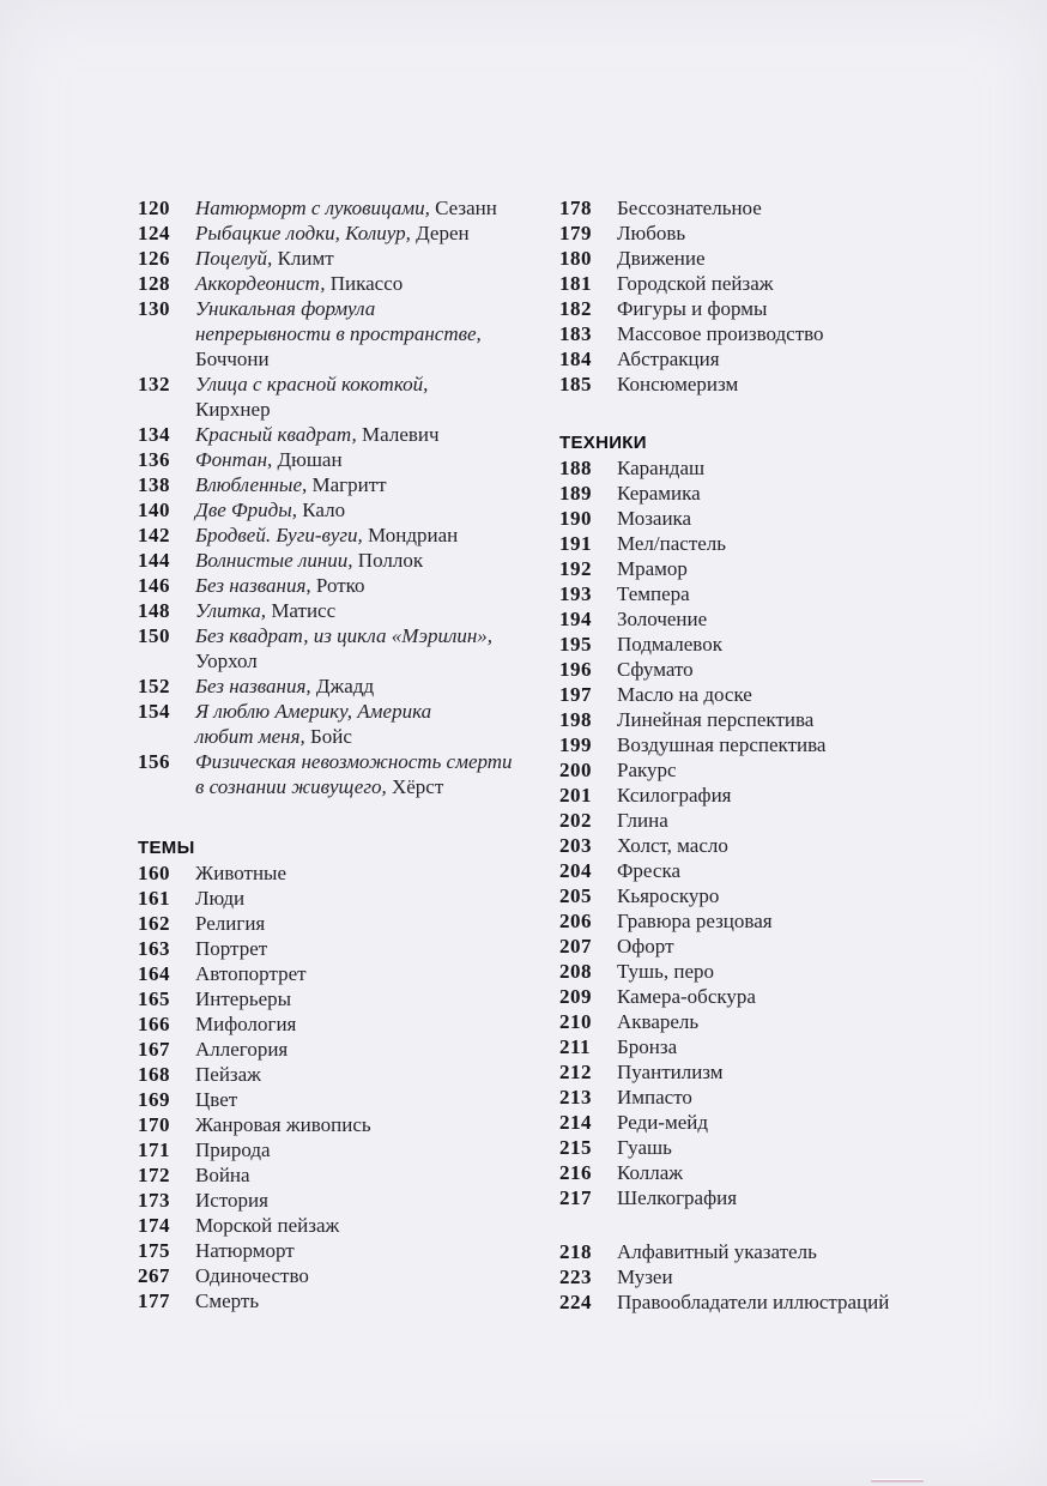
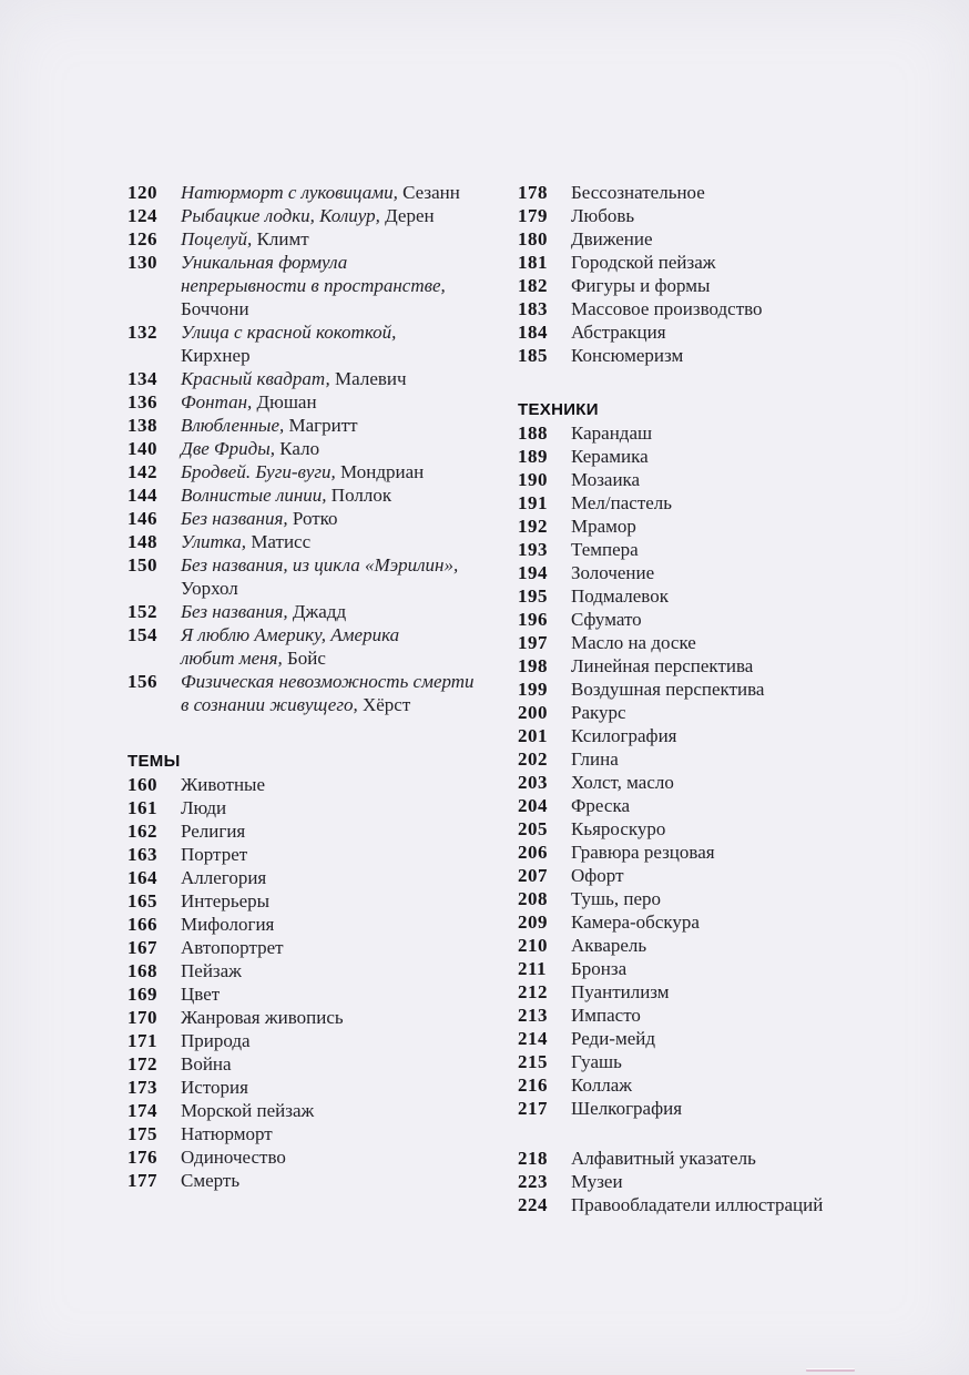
  120
  Натюрморт с луковицами, Сезанн
  124
  Рыбацкие лодки, Колиур, Дерен
  126
  Поцелуй, Климт
- 128
- Аккордеонист, Пикассо
  130
  Уникальная формула
  непрерывности в пространстве,
  Боччони
  132
  Улица с красной кокоткой,
  Кирхнер
  134
  Красный квадрат, Малевич
  136
  Фонтан, Дюшан
  138
  Влюбленные, Магритт
  140
  Две Фриды, Кало
  142
  Бродвей. Буги-вуги, Мондриан
  144
  Волнистые линии, Поллок
  146
  Без названия, Ротко
  148
  Улитка, Матисс
  150
- Без квадрат, из цикла «Мэрилин»,
+ Без названия, из цикла «Мэрилин»,
  Уорхол
  152
  Без названия, Джадд
  154
  Я люблю Америку, Америка
  любит меня, Бойс
  156
  Физическая невозможность смерти
  в сознании живущего, Хёрст
  ТЕМЫ
  160
  Животные
  161
  Люди
  162
  Религия
  163
  Портрет
  164
- Автопортрет
+ Аллегория
  165
  Интерьеры
  166
  Мифология
  167
- Аллегория
+ Автопортрет
  168
  Пейзаж
  169
  Цвет
  170
  Жанровая живопись
  171
  Природа
  172
  Война
  173
  История
  174
  Морской пейзаж
  175
  Натюрморт
- 267
+ 176
  Одиночество
  177
  Смерть
  178
  Бессознательное
  179
  Любовь
  180
  Движение
  181
  Городской пейзаж
  182
  Фигуры и формы
  183
  Массовое производство
  184
  Абстракция
  185
  Консюмеризм
  ТЕХНИКИ
  188
  Карандаш
  189
  Керамика
  190
  Мозаика
  191
  Мел/пастель
  192
  Мрамор
  193
  Темпера
  194
  Золочение
  195
  Подмалевок
  196
  Сфумато
  197
  Масло на доске
  198
  Линейная перспектива
  199
  Воздушная перспектива
  200
  Ракурс
  201
  Ксилография
  202
  Глина
  203
  Холст, масло
  204
  Фреска
  205
  Кьяроскуро
  206
  Гравюра резцовая
  207
  Офорт
  208
  Тушь, перо
  209
  Камера-обскура
  210
  Акварель
  211
  Бронза
  212
  Пуантилизм
  213
  Импасто
  214
  Реди-мейд
  215
  Гуашь
  216
  Коллаж
  217
  Шелкография
  218
  Алфавитный указатель
  223
  Музеи
  224
  Правообладатели иллюстраций
